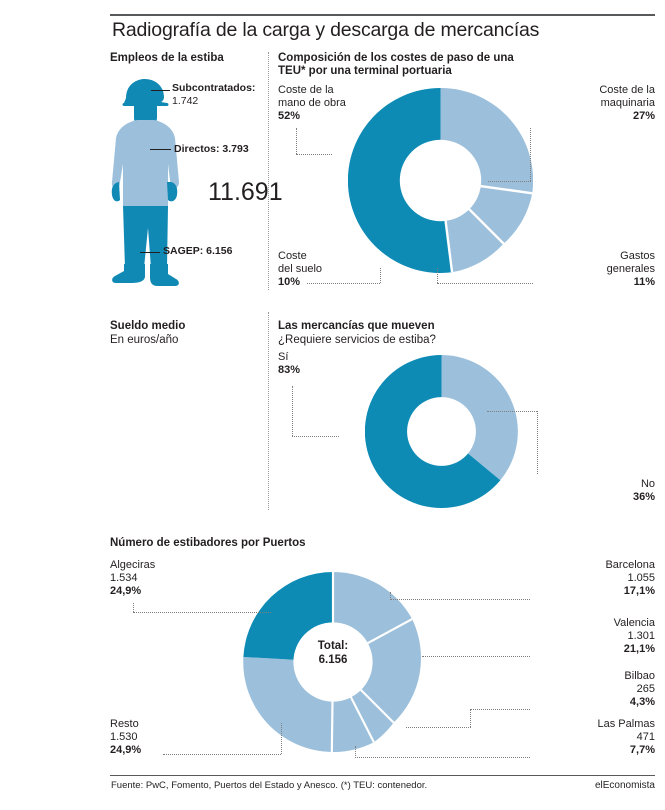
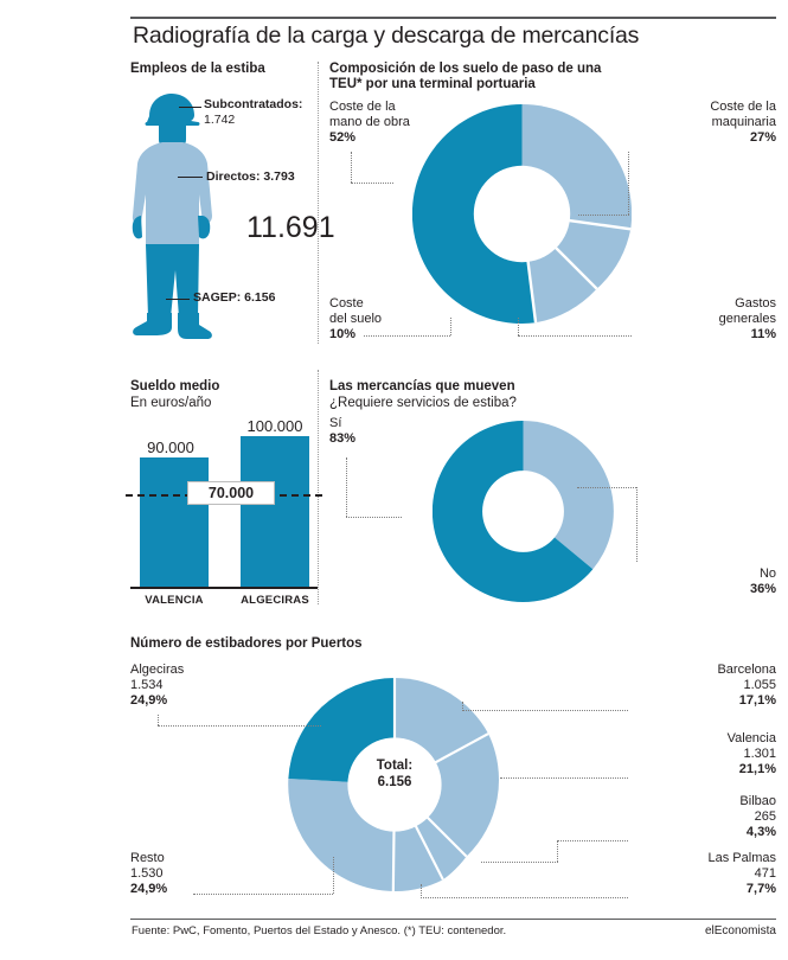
  Radiografía de la carga y descarga de mercancías
  Empleos de la estiba
  Subcontratados:
  1.742
  Directos: 3.793
  SAGEP: 6.156
  11.691
- Composición de los costes de paso de una
+ Composición de los suelo de paso de una
  TEU* por una terminal portuaria
  Coste de la
  mano de obra
  52%
  Coste de la
  maquinaria
  27%
  Coste
  del suelo
  10%
  Gastos
  generales
  11%
  Sueldo medio
  En euros/año
+ 90.000
+ VALENCIA
+ 100.000
+ ALGECIRAS
+ 70.000
  Las mercancías que mueven
  ¿Requiere servicios de estiba?
  Sí
  83%
  No
  36%
  Número de estibadores por Puertos
  Total:
  6.156
  Algeciras
  1.534
  24,9%
  Resto
  1.530
  24,9%
  Barcelona
  1.055
  17,1%
  Valencia
  1.301
  21,1%
  Bilbao
  265
  4,3%
  Las Palmas
  471
  7,7%
  Fuente: PwC, Fomento, Puertos del Estado y Anesco. (*) TEU: contenedor.
  elEconomista
